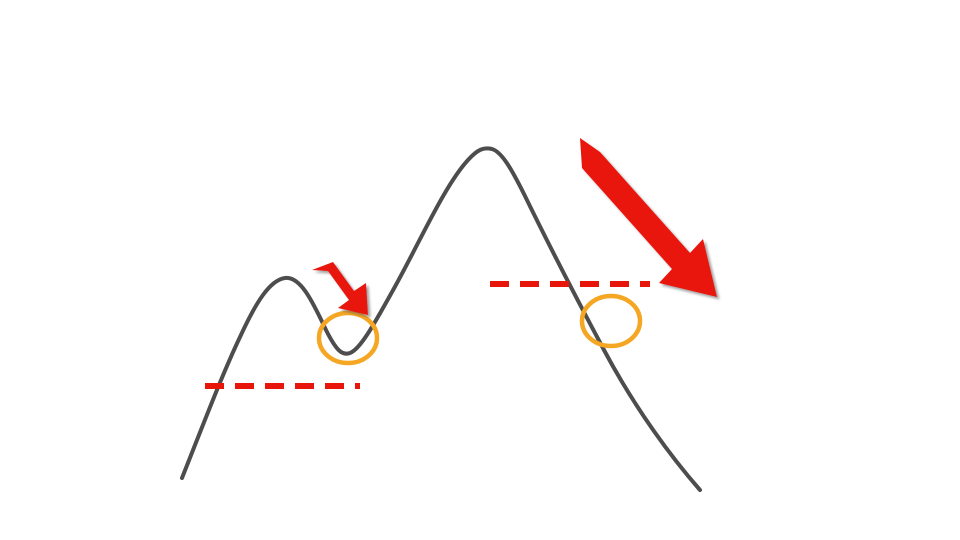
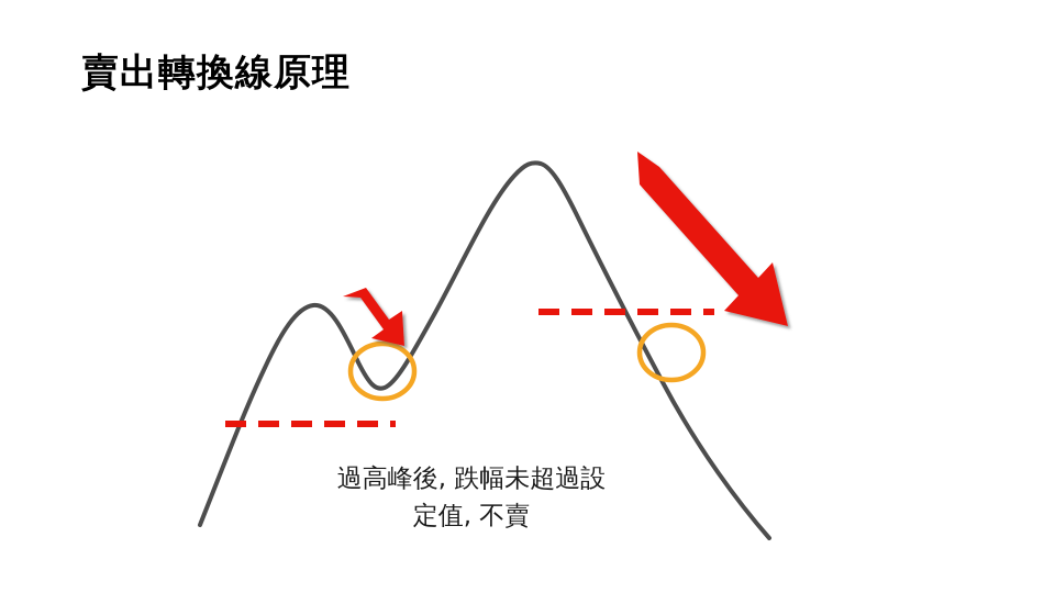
+ 賣出轉換線原理
+ 過高峰後, 跌幅未超過設
+ 定值, 不賣
